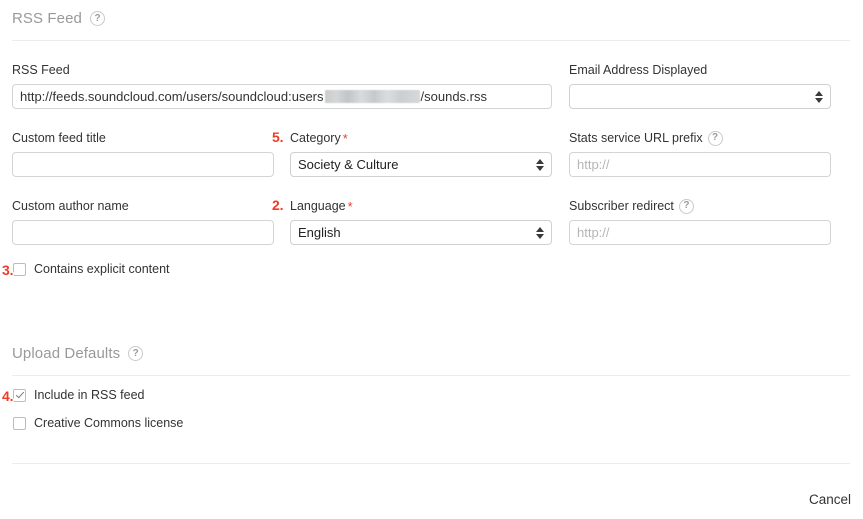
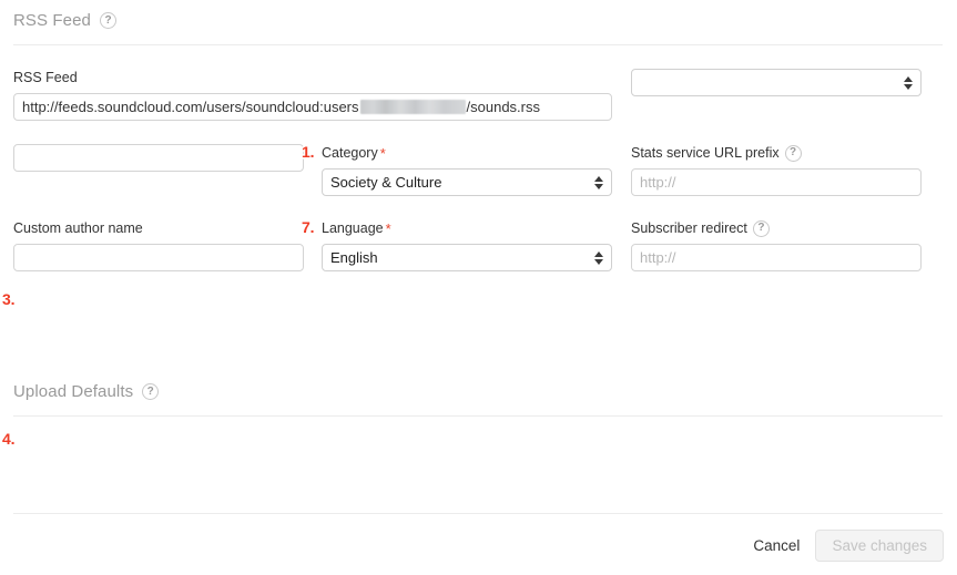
  RSS Feed
  ?
  RSS Feed
  http://feeds.soundcloud.com/users/soundcloud:users
  /sounds.rss
- Email Address Displayed
- Custom feed title
- 5.
+ 1.
  Category
  *
  Society & Culture
  Stats service URL prefix
  ?
  http://
  Custom author name
- 2.
+ 7.
  Language
  *
  English
  Subscriber redirect
  ?
  http://
  3.
- Contains explicit content
  Upload Defaults
  ?
  4.
- Include in RSS feed
- Creative Commons license
  Cancel
+ Save changes
